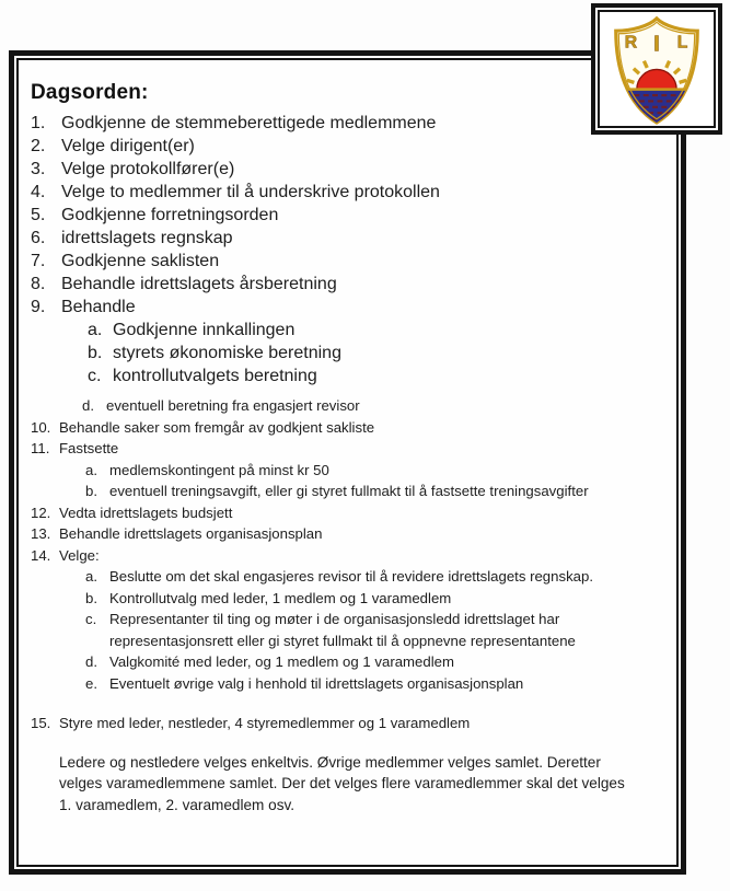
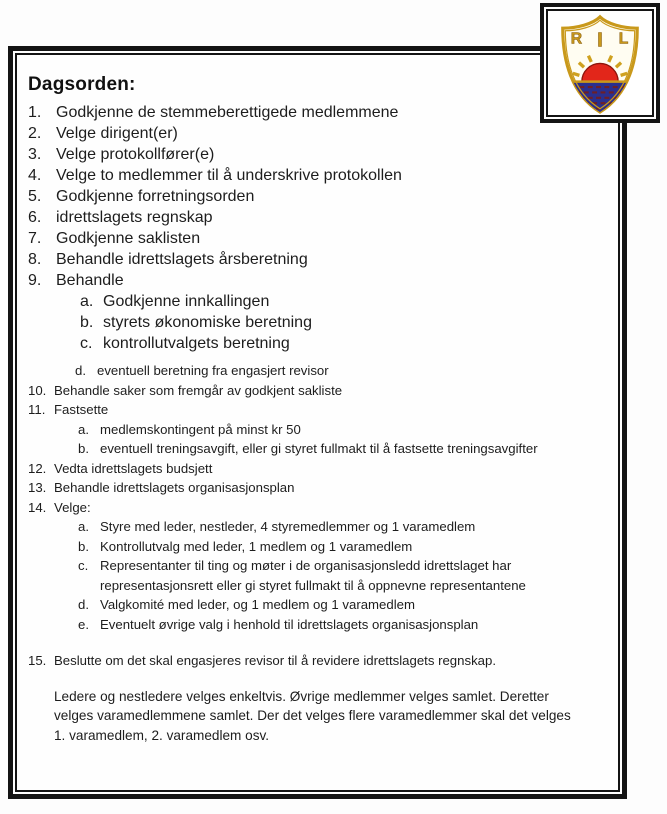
  Dagsorden:
  1.
  Godkjenne de stemmeberettigede medlemmene
  2.
  Velge dirigent(er)
  3.
  Velge protokollfører(e)
  4.
  Velge to medlemmer til å underskrive protokollen
  5.
  Godkjenne forretningsorden
  6.
  idrettslagets regnskap
  7.
  Godkjenne saklisten
  8.
  Behandle idrettslagets årsberetning
  9.
  Behandle
  a.
  Godkjenne innkallingen
  b.
  styrets økonomiske beretning
  c.
  kontrollutvalgets beretning
  d.
  eventuell beretning fra engasjert revisor
  10.
  Behandle saker som fremgår av godkjent sakliste
  11.
  Fastsette
  a.
  medlemskontingent på minst kr 50
  b.
  eventuell treningsavgift, eller gi styret fullmakt til å fastsette treningsavgifter
  12.
  Vedta idrettslagets budsjett
  13.
  Behandle idrettslagets organisasjonsplan
  14.
  Velge:
  a.
- Beslutte om det skal engasjeres revisor til å revidere idrettslagets regnskap.
+ Styre med leder, nestleder, 4 styremedlemmer og 1 varamedlem
  b.
  Kontrollutvalg med leder, 1 medlem og 1 varamedlem
  c.
  Representanter til ting og møter i de organisasjonsledd idrettslaget har
  representasjonsrett eller gi styret fullmakt til å oppnevne representantene
  d.
  Valgkomité med leder, og 1 medlem og 1 varamedlem
  e.
  Eventuelt øvrige valg i henhold til idrettslagets organisasjonsplan
  15.
- Styre med leder, nestleder, 4 styremedlemmer og 1 varamedlem
+ Beslutte om det skal engasjeres revisor til å revidere idrettslagets regnskap.
  Ledere og nestledere velges enkeltvis. Øvrige medlemmer velges samlet. Deretter
  velges varamedlemmene samlet. Der det velges flere varamedlemmer skal det velges
  1. varamedlem, 2. varamedlem osv.
  R
  I
  L
